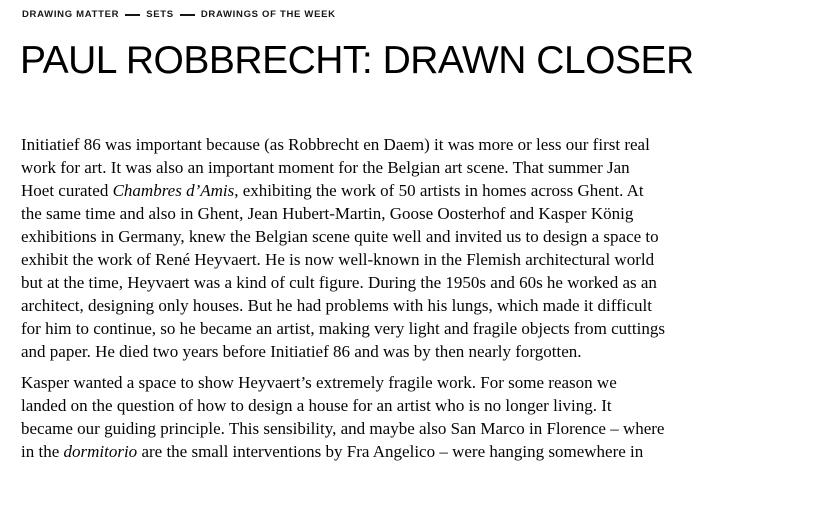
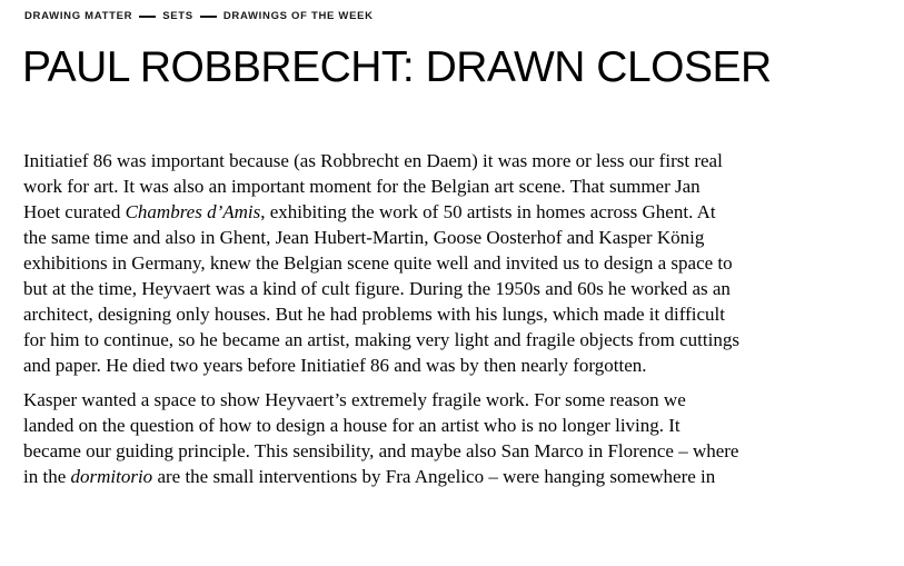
  DRAWING MATTER
  SETS
  DRAWINGS OF THE WEEK
  PAUL ROBBRECHT: DRAWN CLOSER
  Initiatief 86 was important because (as Robbrecht en Daem) it was more or less our first real
  work for art. It was also an important moment for the Belgian art scene. That summer Jan
  Hoet curated Chambres d’Amis, exhibiting the work of 50 artists in homes across Ghent. At
  the same time and also in Ghent, Jean Hubert-Martin, Goose Oosterhof and Kasper König
  exhibitions in Germany, knew the Belgian scene quite well and invited us to design a space to
- exhibit the work of René Heyvaert. He is now well-known in the Flemish architectural world
  but at the time, Heyvaert was a kind of cult figure. During the 1950s and 60s he worked as an
  architect, designing only houses. But he had problems with his lungs, which made it difficult
  for him to continue, so he became an artist, making very light and fragile objects from cuttings
  and paper. He died two years before Initiatief 86 and was by then nearly forgotten.
  Kasper wanted a space to show Heyvaert’s extremely fragile work. For some reason we
  landed on the question of how to design a house for an artist who is no longer living. It
  became our guiding principle. This sensibility, and maybe also San Marco in Florence – where
  in the dormitorio are the small interventions by Fra Angelico – were hanging somewhere in
